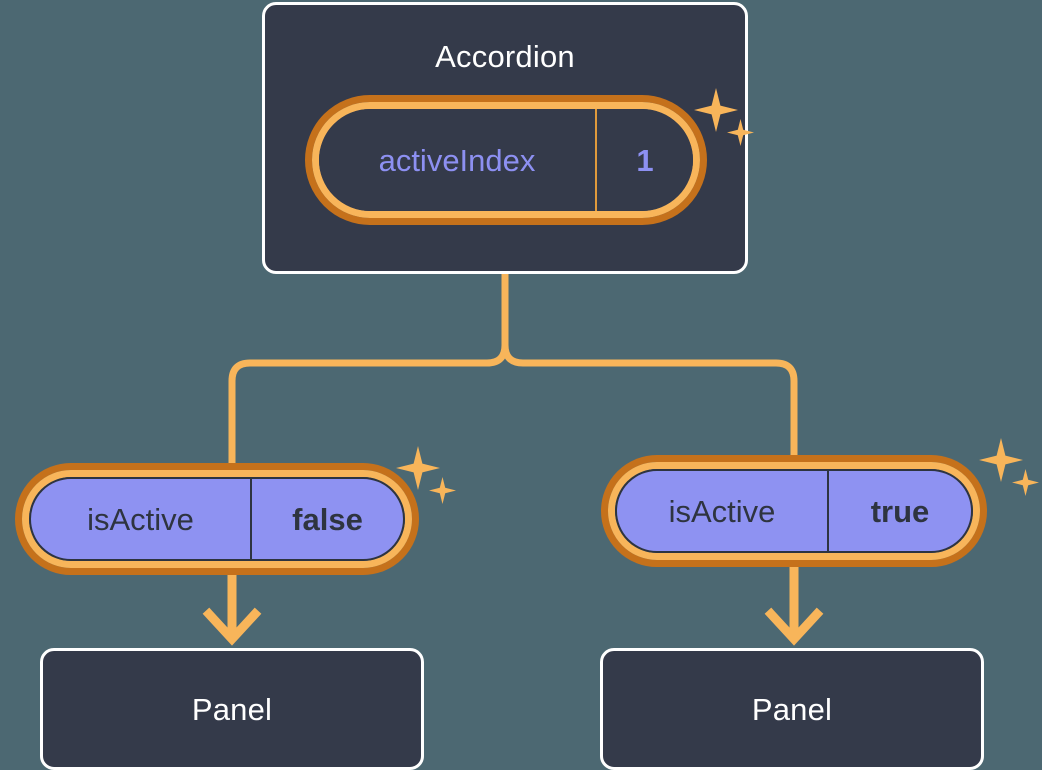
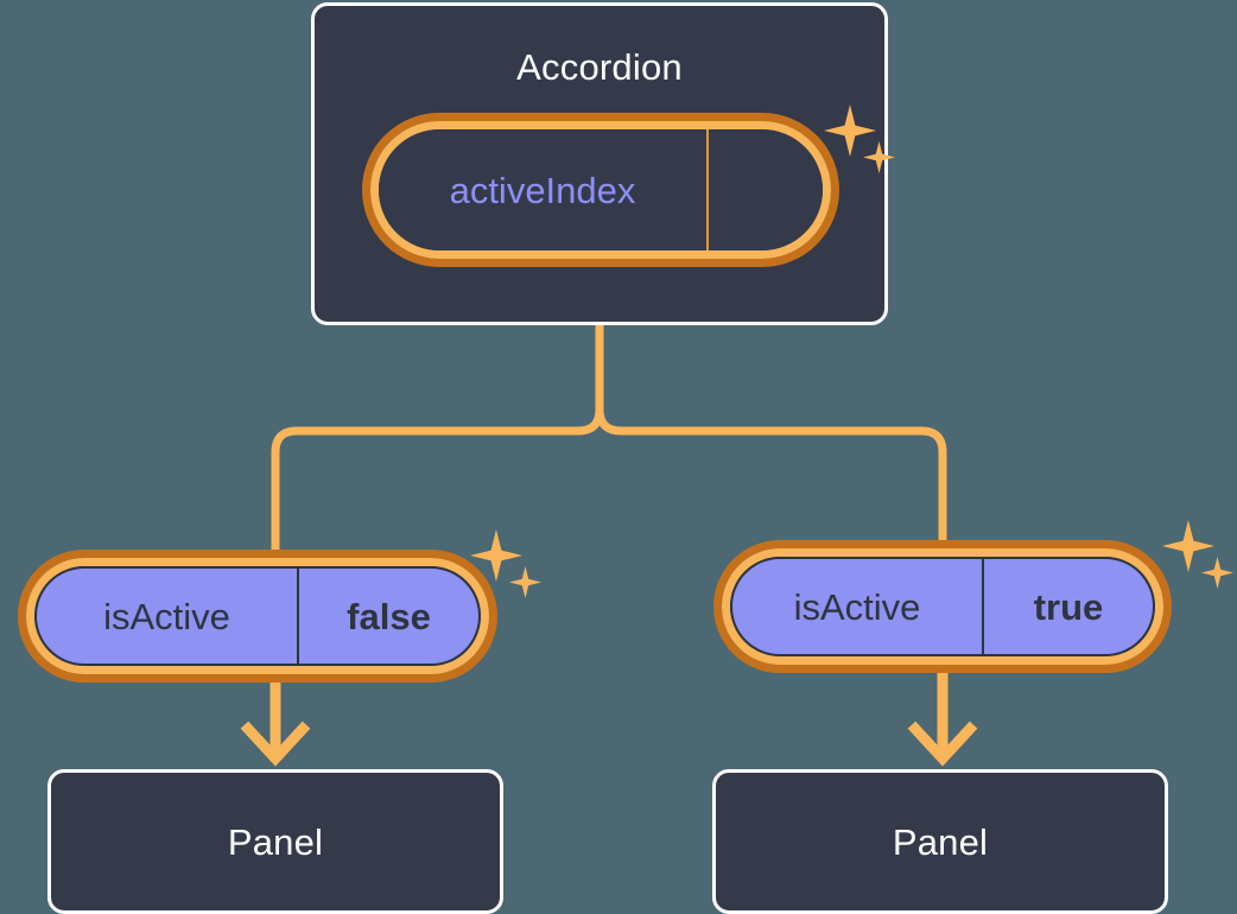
  Accordion
  activeIndex
- 1
  isActive
  false
  Panel
  isActive
  true
  Panel
